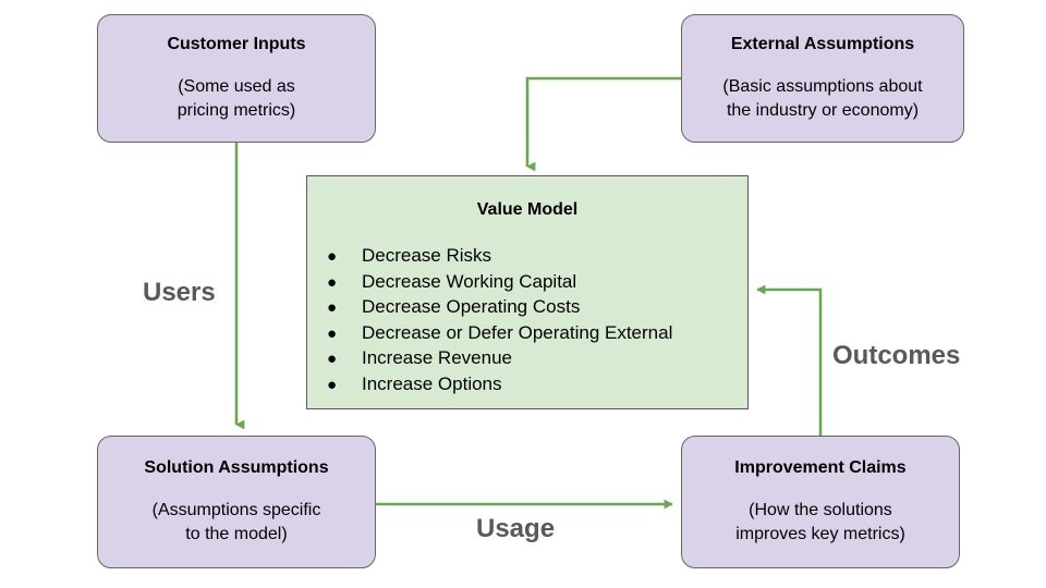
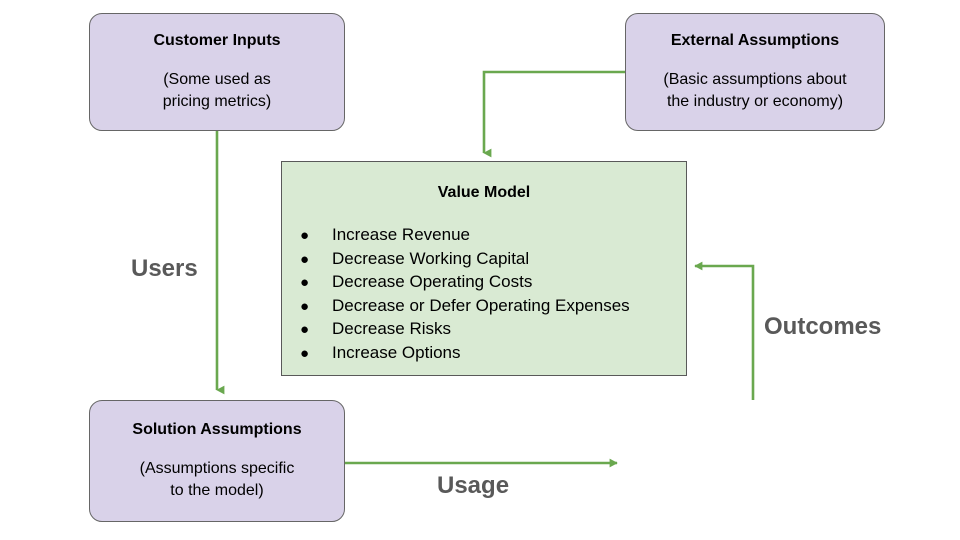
  Customer Inputs
  (Some used as
  pricing metrics)
  External Assumptions
  (Basic assumptions about
  the industry or economy)
  Value Model
  ●
- Decrease Risks
+ Increase Revenue
  ●
  Decrease Working Capital
  ●
  Decrease Operating Costs
  ●
- Decrease or Defer Operating External
+ Decrease or Defer Operating Expenses
  ●
- Increase Revenue
+ Decrease Risks
  ●
  Increase Options
  Solution Assumptions
  (Assumptions specific
  to the model)
- Improvement Claims
- (How the solutions
- improves key metrics)
  Users
  Outcomes
  Usage
